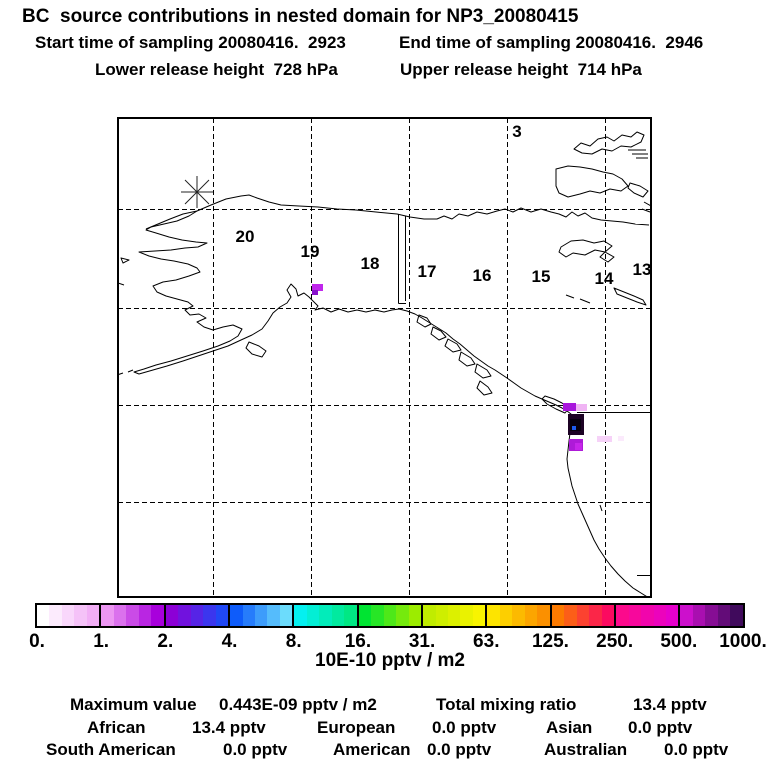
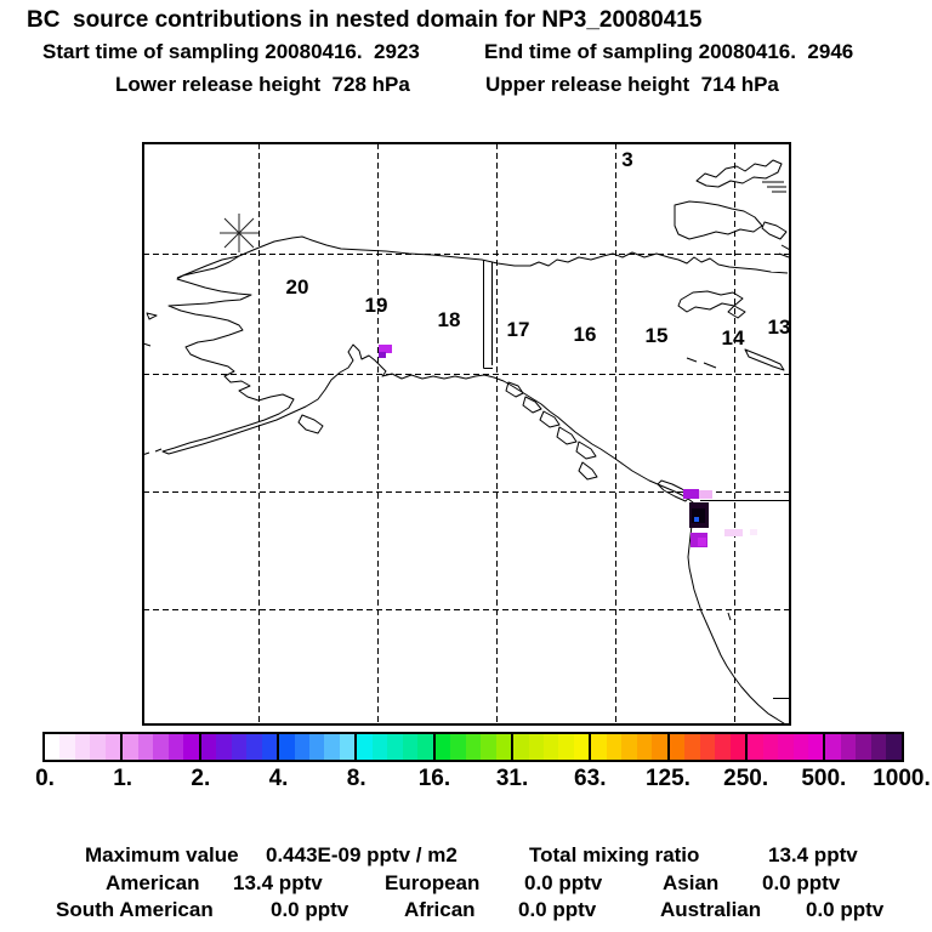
  BC source contributions in nested domain for NP3_20080415
  Start time of sampling 20080416. 2923
  End time of sampling 20080416. 2946
  Lower release height 728 hPa
  Upper release height 714 hPa
  3
  20
  19
  18
  17
  16
  15
  14
  13
  0.
  1.
  2.
  4.
  8.
  16.
  31.
  63.
  125.
  250.
  500.
  1000.
- 10E-10 pptv / m2
  Maximum value
  0.443E-09 pptv / m2
  Total mixing ratio
  13.4 pptv
- African
+ American
  13.4 pptv
  European
  0.0 pptv
  Asian
  0.0 pptv
  South American
  0.0 pptv
- American
+ African
  0.0 pptv
  Australian
  0.0 pptv
